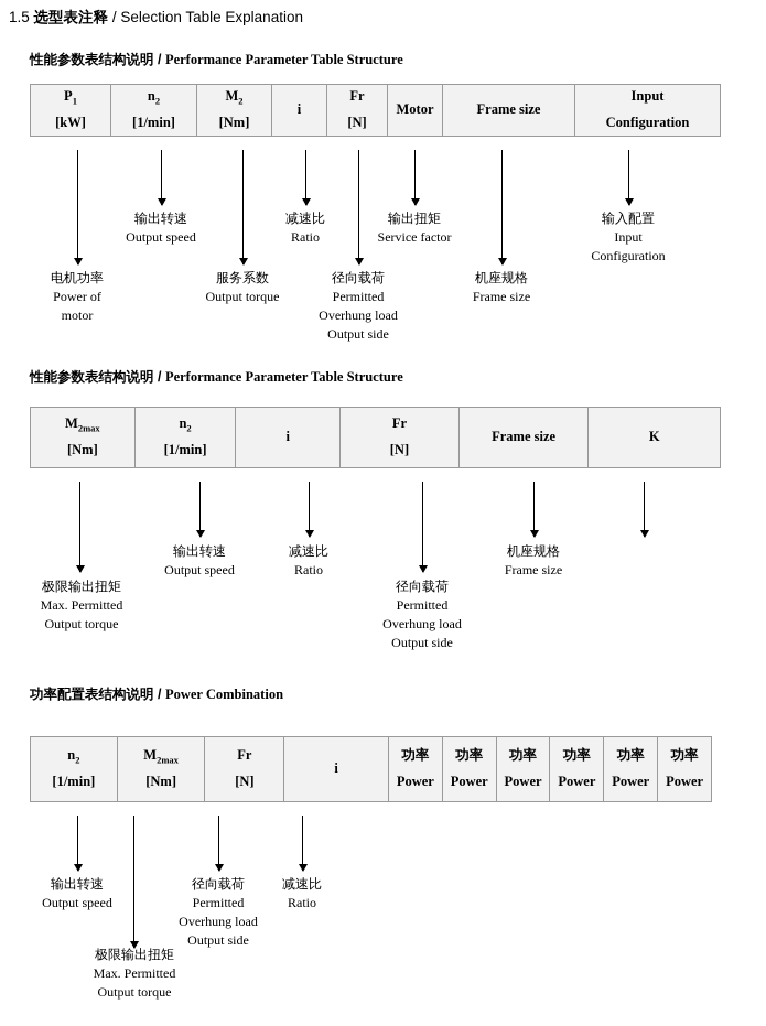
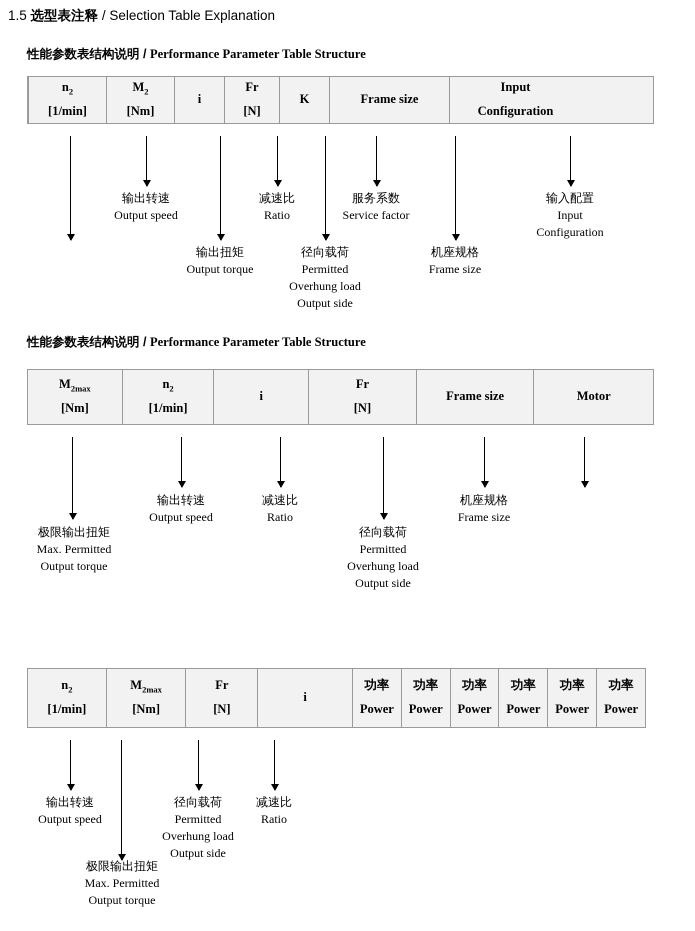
  1.5 选型表注释 / Selection Table Explanation
  性能参数表结构说明 / Performance Parameter Table Structure
- P1
- [kW]
  n2
  [1/min]
  M2
  [Nm]
  i
  Fr
  [N]
- Motor
+ K
  Frame size
  Input
  Configuration
- 电机功率
- Power of
- motor
  输出转速
  Output speed
- 服务系数
+ 输出扭矩
  Output torque
  减速比
  Ratio
  径向载荷
  Permitted
  Overhung load
  Output side
- 输出扭矩
+ 服务系数
  Service factor
  机座规格
  Frame size
  输入配置
  Input
  Configuration
  性能参数表结构说明 / Performance Parameter Table Structure
  M2max
  [Nm]
  n2
  [1/min]
  i
  Fr
  [N]
  Frame size
- K
+ Motor
  极限输出扭矩
  Max. Permitted
  Output torque
  输出转速
  Output speed
  减速比
  Ratio
  径向载荷
  Permitted
  Overhung load
  Output side
  机座规格
  Frame size
- 功率配置表结构说明 / Power Combination
  n2
  [1/min]
  M2max
  [Nm]
  Fr
  [N]
  i
  功率
  Power
  功率
  Power
  功率
  Power
  功率
  Power
  功率
  Power
  功率
  Power
  输出转速
  Output speed
  极限输出扭矩
  Max. Permitted
  Output torque
  径向载荷
  Permitted
  Overhung load
  Output side
  减速比
  Ratio
